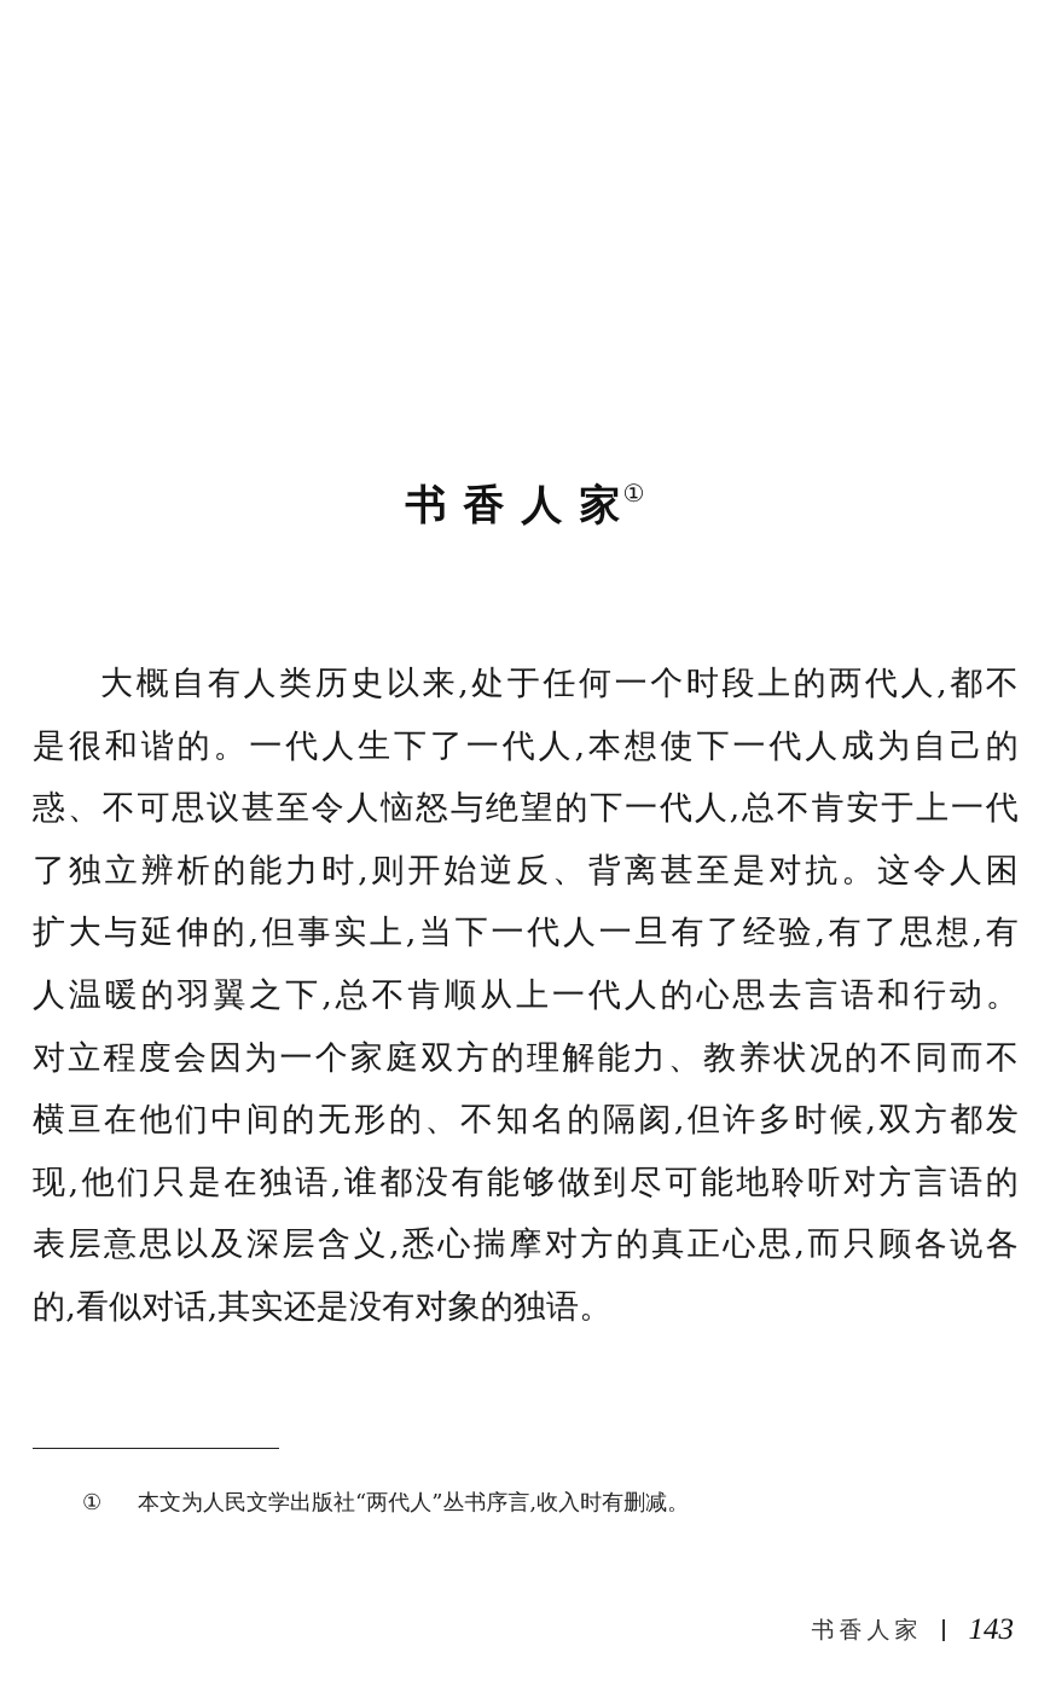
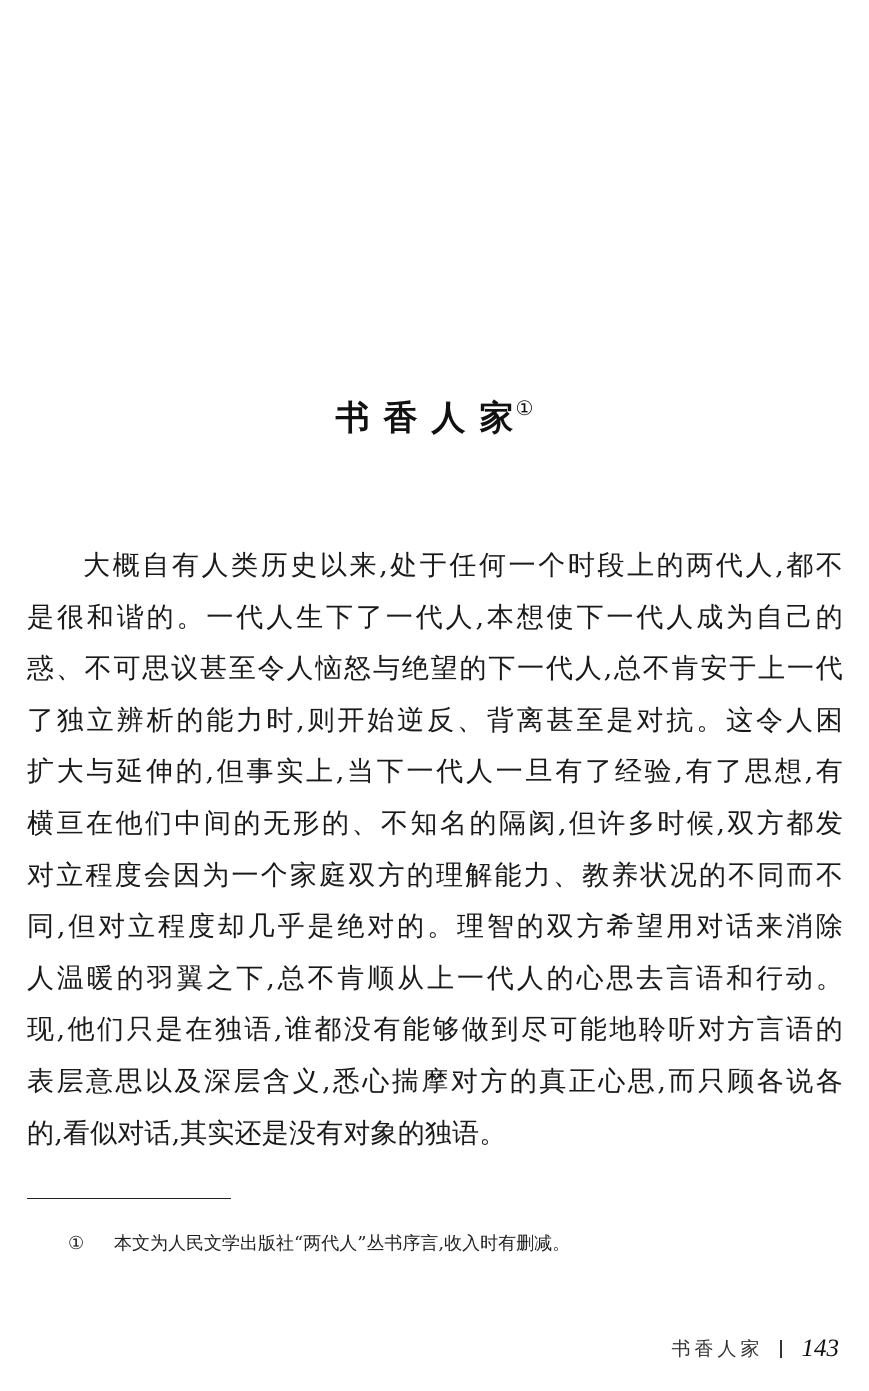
  书香人家①
  大概自有人类历史以来,处于任何一个时段上的两代人,都不
  是很和谐的。一代人生下了一代人,本想使下一代人成为自己的
  惑、不可思议甚至令人恼怒与绝望的下一代人,总不肯安于上一代
  了独立辨析的能力时,则开始逆反、背离甚至是对抗。这令人困
  扩大与延伸的,但事实上,当下一代人一旦有了经验,有了思想,有
- 人温暖的羽翼之下,总不肯顺从上一代人的心思去言语和行动。
+ 横亘在他们中间的无形的、不知名的隔阂,但许多时候,双方都发
  对立程度会因为一个家庭双方的理解能力、教养状况的不同而不
+ 同,但对立程度却几乎是绝对的。理智的双方希望用对话来消除
- 横亘在他们中间的无形的、不知名的隔阂,但许多时候,双方都发
+ 人温暖的羽翼之下,总不肯顺从上一代人的心思去言语和行动。
  现,他们只是在独语,谁都没有能够做到尽可能地聆听对方言语的
  表层意思以及深层含义,悉心揣摩对方的真正心思,而只顾各说各
  的,看似对话,其实还是没有对象的独语。
  ① 本文为人民文学出版社“两代人”丛书序言,收入时有删减。
  书香人家
  143
